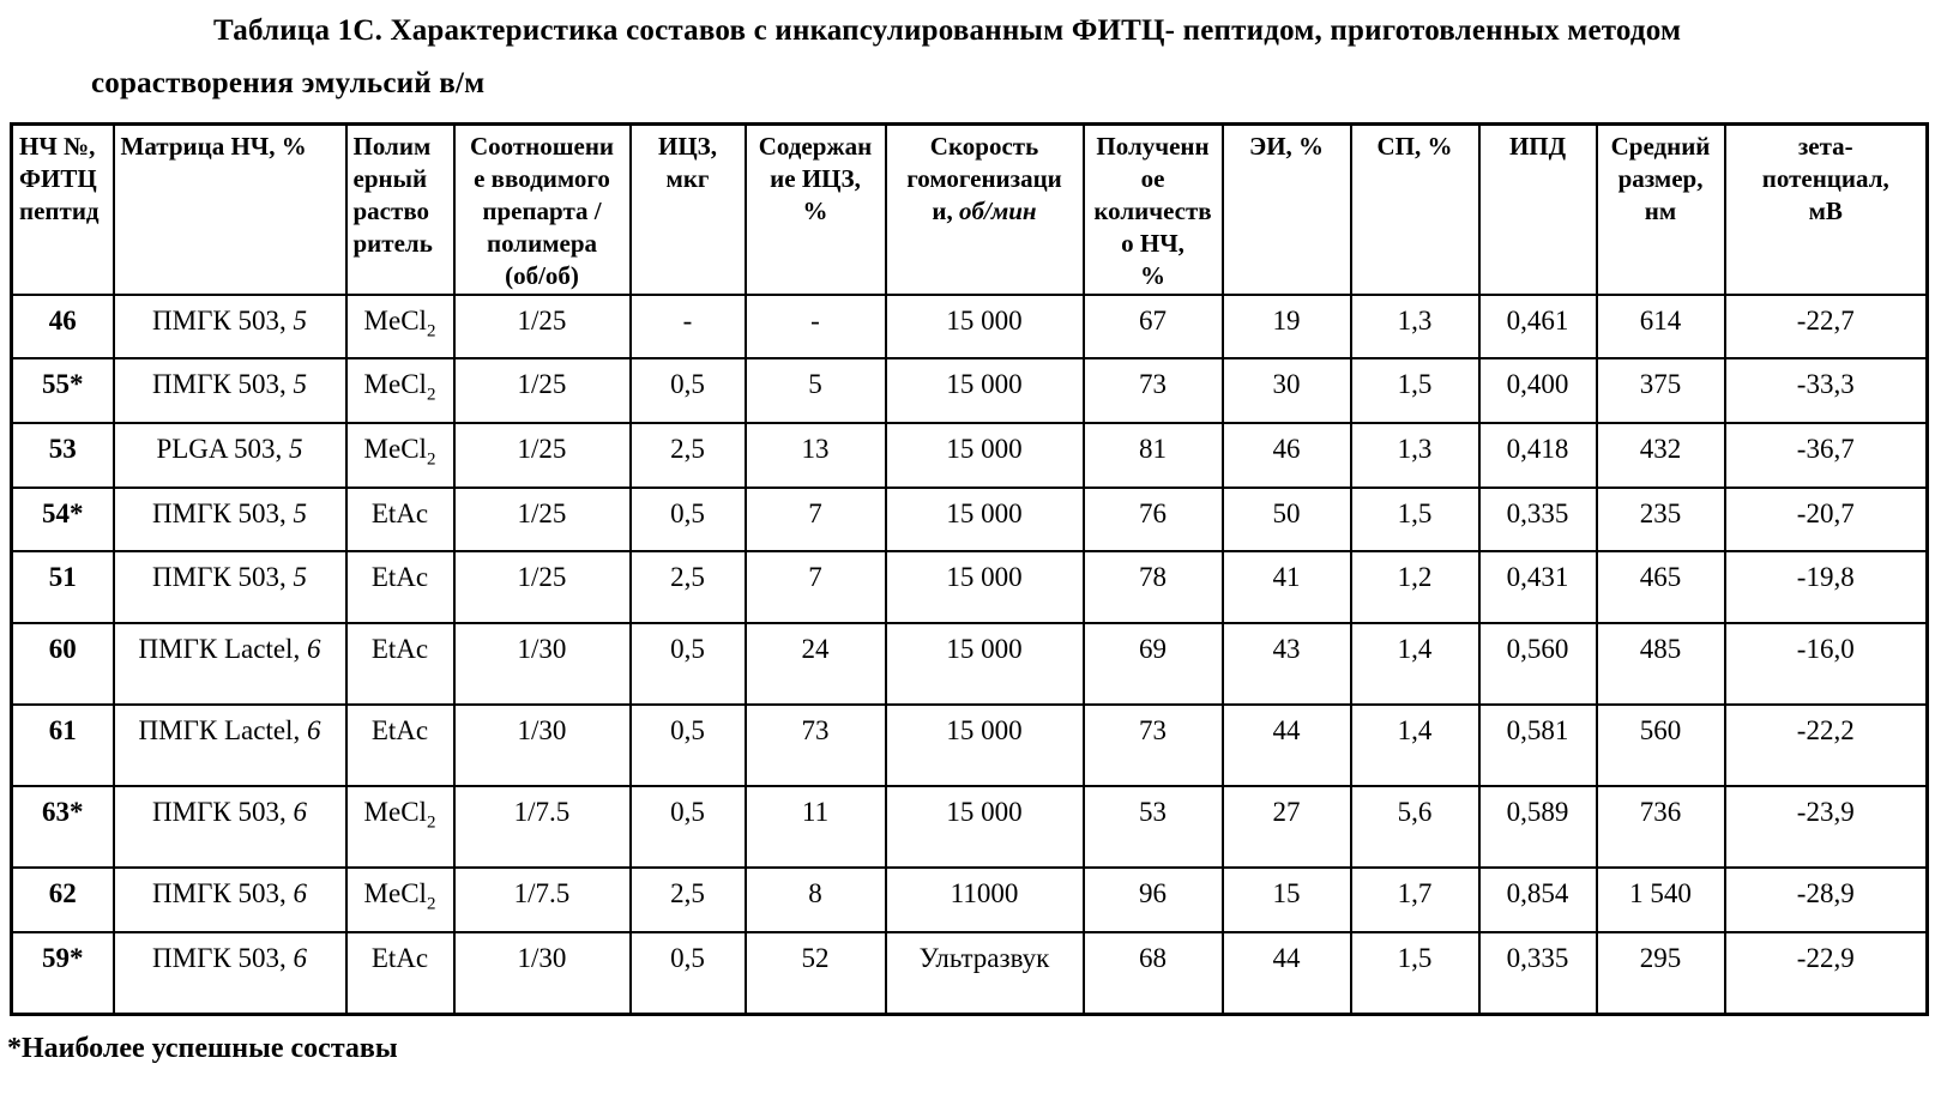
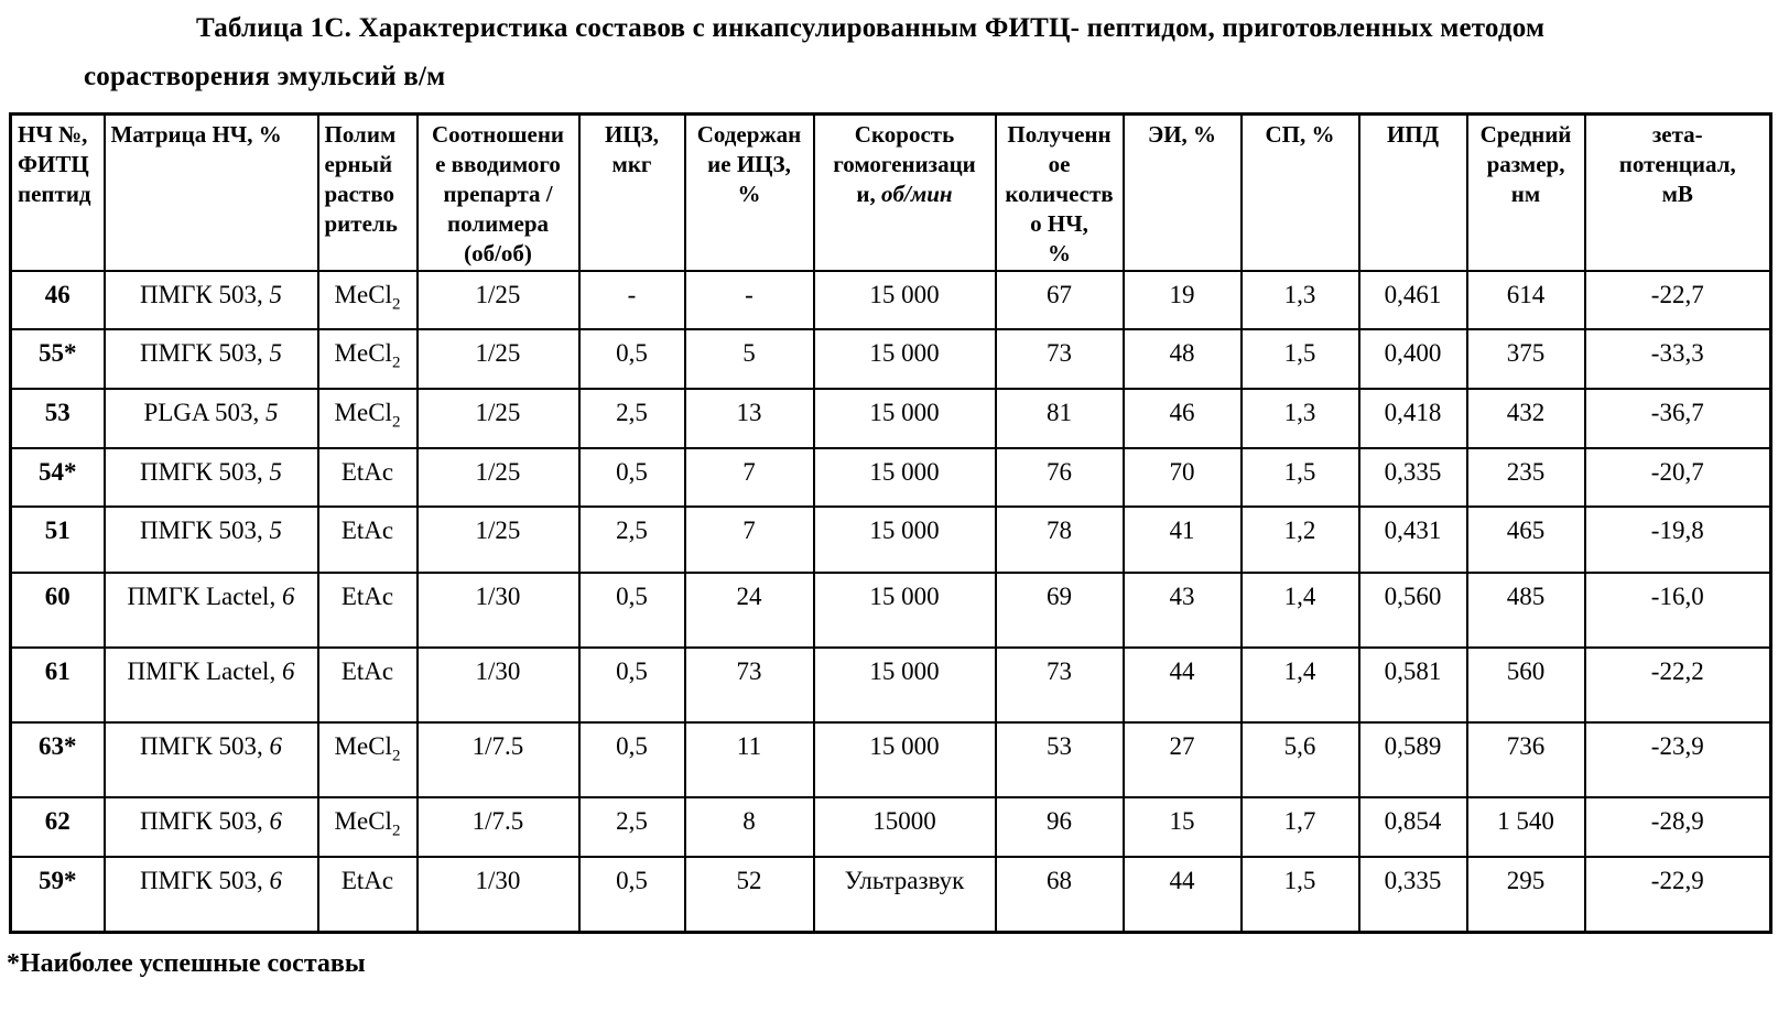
  Таблица 1С. Характеристика составов с инкапсулированным ФИТЦ- пептидом, приготовленных методом
  сорастворения эмульсий в/м
  НЧ №, ФИТЦ пептид	Матрица НЧ, %	Полим ерный раство ритель	Соотношени е вводимого препарта / полимера (об/об)	ИЦЗ, мкг	Содержан ие ИЦЗ, %	Скорость гомогенизаци и, об/мин	Полученн ое количеств о НЧ, %	ЭИ, %	СП, %	ИПД	Средний размер, нм	зета- потенциал, мВ
  46	ПМГК 503, 5	MeCl2	1/25	-	-	15 000	67	19	1,3	0,461	614	-22,7
- 55*	ПМГК 503, 5	MeCl2	1/25	0,5	5	15 000	73	30	1,5	0,400	375	-33,3
+ 55*	ПМГК 503, 5	MeCl2	1/25	0,5	5	15 000	73	48	1,5	0,400	375	-33,3
  53	PLGA 503, 5	MeCl2	1/25	2,5	13	15 000	81	46	1,3	0,418	432	-36,7
- 54*	ПМГК 503, 5	EtAc	1/25	0,5	7	15 000	76	50	1,5	0,335	235	-20,7
+ 54*	ПМГК 503, 5	EtAc	1/25	0,5	7	15 000	76	70	1,5	0,335	235	-20,7
  51	ПМГК 503, 5	EtAc	1/25	2,5	7	15 000	78	41	1,2	0,431	465	-19,8
  60	ПМГК Lactel, 6	EtAc	1/30	0,5	24	15 000	69	43	1,4	0,560	485	-16,0
  61	ПМГК Lactel, 6	EtAc	1/30	0,5	73	15 000	73	44	1,4	0,581	560	-22,2
  63*	ПМГК 503, 6	MeCl2	1/7.5	0,5	11	15 000	53	27	5,6	0,589	736	-23,9
- 62	ПМГК 503, 6	MeCl2	1/7.5	2,5	8	11000	96	15	1,7	0,854	1 540	-28,9
+ 62	ПМГК 503, 6	MeCl2	1/7.5	2,5	8	15000	96	15	1,7	0,854	1 540	-28,9
  59*	ПМГК 503, 6	EtAc	1/30	0,5	52	Ультразвук	68	44	1,5	0,335	295	-22,9
  *Наиболее успешные составы
